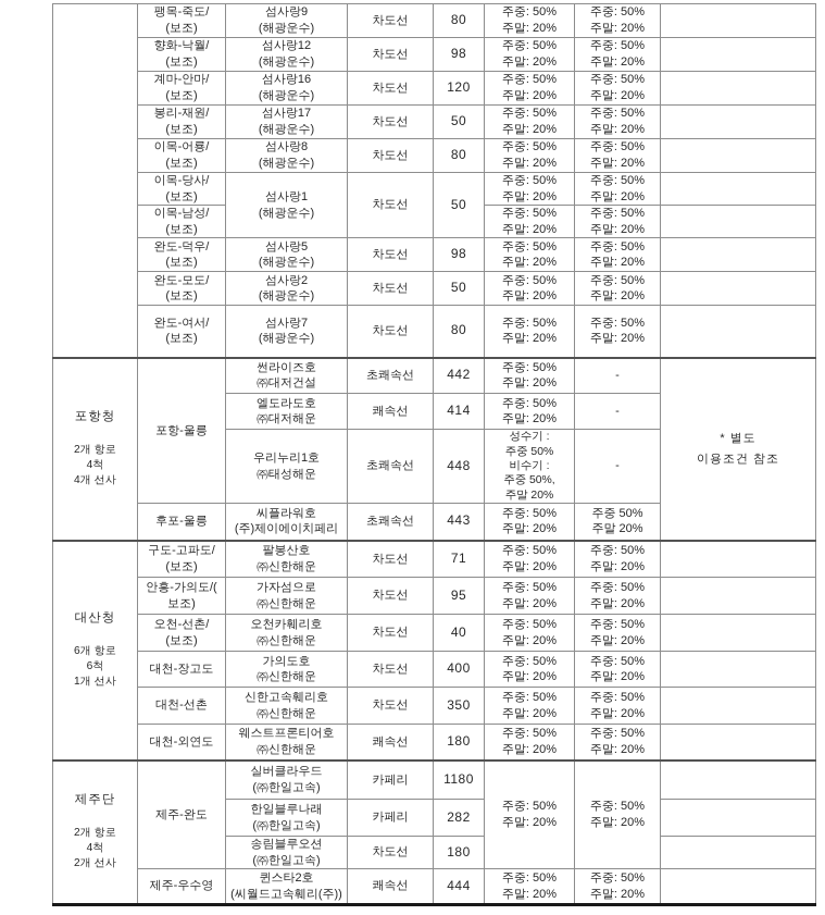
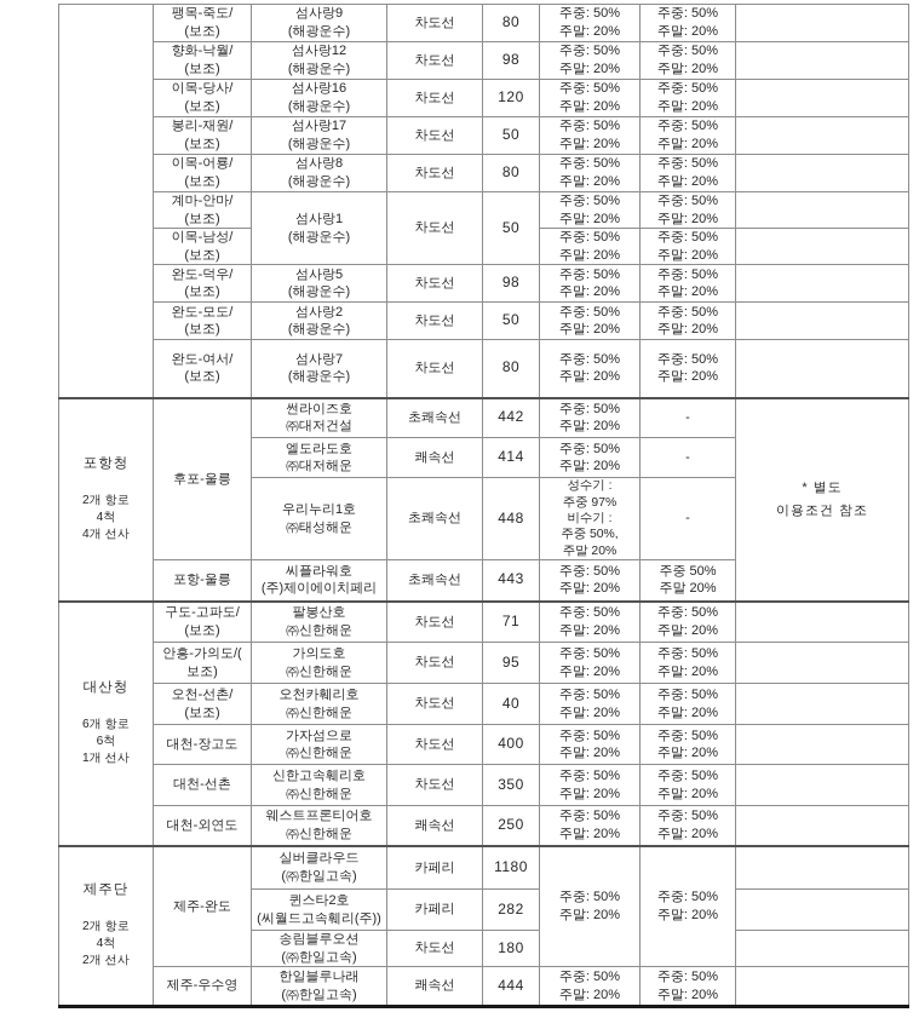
  	팽목-죽도/ (보조)	섬사랑9 (해광운수)	차도선	80	주중: 50% 주말: 20%	주중: 50% 주말: 20%
  향화-낙월/ (보조)	섬사랑12 (해광운수)	차도선	98	주중: 50% 주말: 20%	주중: 50% 주말: 20%
- 계마-안마/ (보조)	섬사랑16 (해광운수)	차도선	120	주중: 50% 주말: 20%	주중: 50% 주말: 20%
+ 이목-당사/ (보조)	섬사랑16 (해광운수)	차도선	120	주중: 50% 주말: 20%	주중: 50% 주말: 20%
  봉리-재원/ (보조)	섬사랑17 (해광운수)	차도선	50	주중: 50% 주말: 20%	주중: 50% 주말: 20%
  이목-어룡/ (보조)	섬사랑8 (해광운수)	차도선	80	주중: 50% 주말: 20%	주중: 50% 주말: 20%
- 이목-당사/ (보조)	섬사랑1 (해광운수)	차도선	50	주중: 50% 주말: 20%	주중: 50% 주말: 20%
+ 계마-안마/ (보조)	섬사랑1 (해광운수)	차도선	50	주중: 50% 주말: 20%	주중: 50% 주말: 20%
  이목-남성/ (보조)	주중: 50% 주말: 20%	주중: 50% 주말: 20%
  완도-덕우/ (보조)	섬사랑5 (해광운수)	차도선	98	주중: 50% 주말: 20%	주중: 50% 주말: 20%
  완도-모도/ (보조)	섬사랑2 (해광운수)	차도선	50	주중: 50% 주말: 20%	주중: 50% 주말: 20%
  완도-여서/ (보조)	섬사랑7 (해광운수)	차도선	80	주중: 50% 주말: 20%	주중: 50% 주말: 20%
- 포항청 2개 항로 4척 4개 선사	포항-울릉	썬라이즈호 ㈜대저건설	초쾌속선	442	주중: 50% 주말: 20%	-	* 별도 이용조건 참조
+ 포항청 2개 항로 4척 4개 선사	후포-울릉	썬라이즈호 ㈜대저건설	초쾌속선	442	주중: 50% 주말: 20%	-	* 별도 이용조건 참조
  엘도라도호 ㈜대저해운	쾌속선	414	주중: 50% 주말: 20%	-
- 우리누리1호 ㈜태성해운	초쾌속선	448	성수기 : 주중 50% 비수기 : 주중 50%, 주말 20%	-
+ 우리누리1호 ㈜태성해운	초쾌속선	448	성수기 : 주중 97% 비수기 : 주중 50%, 주말 20%	-
- 후포-울릉	씨플라워호 (주)제이에이치페리	초쾌속선	443	주중: 50% 주말: 20%	주중 50% 주말 20%
+ 포항-울릉	씨플라워호 (주)제이에이치페리	초쾌속선	443	주중: 50% 주말: 20%	주중 50% 주말 20%
  대산청 6개 항로 6척 1개 선사	구도-고파도/ (보조)	팔봉산호 ㈜신한해운	차도선	71	주중: 50% 주말: 20%	주중: 50% 주말: 20%
- 안흥-가의도/( 보조)	가자섬으로 ㈜신한해운	차도선	95	주중: 50% 주말: 20%	주중: 50% 주말: 20%
+ 안흥-가의도/( 보조)	가의도호 ㈜신한해운	차도선	95	주중: 50% 주말: 20%	주중: 50% 주말: 20%
  오천-선촌/ (보조)	오천카훼리호 ㈜신한해운	차도선	40	주중: 50% 주말: 20%	주중: 50% 주말: 20%
- 대천-장고도	가의도호 ㈜신한해운	차도선	400	주중: 50% 주말: 20%	주중: 50% 주말: 20%
+ 대천-장고도	가자섬으로 ㈜신한해운	차도선	400	주중: 50% 주말: 20%	주중: 50% 주말: 20%
  대천-선촌	신한고속훼리호 ㈜신한해운	차도선	350	주중: 50% 주말: 20%	주중: 50% 주말: 20%
- 대천-외연도	웨스트프론티어호 ㈜신한해운	쾌속선	180	주중: 50% 주말: 20%	주중: 50% 주말: 20%
+ 대천-외연도	웨스트프론티어호 ㈜신한해운	쾌속선	250	주중: 50% 주말: 20%	주중: 50% 주말: 20%
  제주단 2개 항로 4척 2개 선사	제주-완도	실버클라우드 (㈜한일고속)	카페리	1180	주중: 50% 주말: 20%	주중: 50% 주말: 20%
- 한일블루나래 (㈜한일고속)	카페리	282
+ 퀸스타2호 (씨월드고속훼리(주))	카페리	282
  송림블루오션 (㈜한일고속)	차도선	180
- 제주-우수영	퀸스타2호 (씨월드고속훼리(주))	쾌속선	444	주중: 50% 주말: 20%	주중: 50% 주말: 20%
+ 제주-우수영	한일블루나래 (㈜한일고속)	쾌속선	444	주중: 50% 주말: 20%	주중: 50% 주말: 20%
